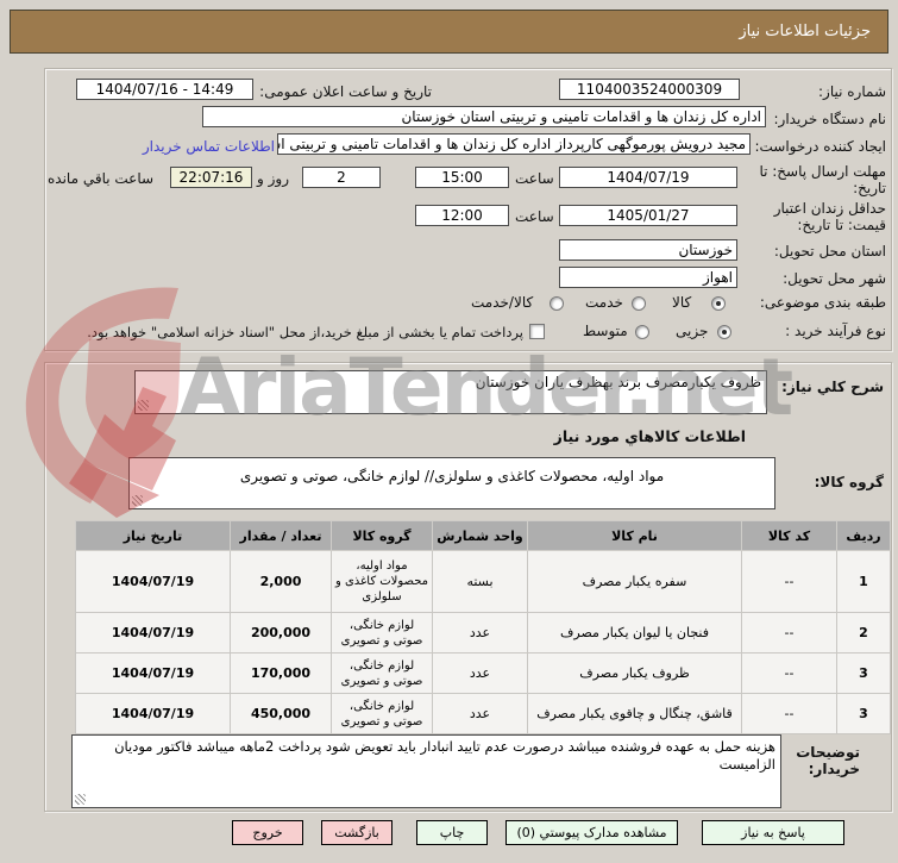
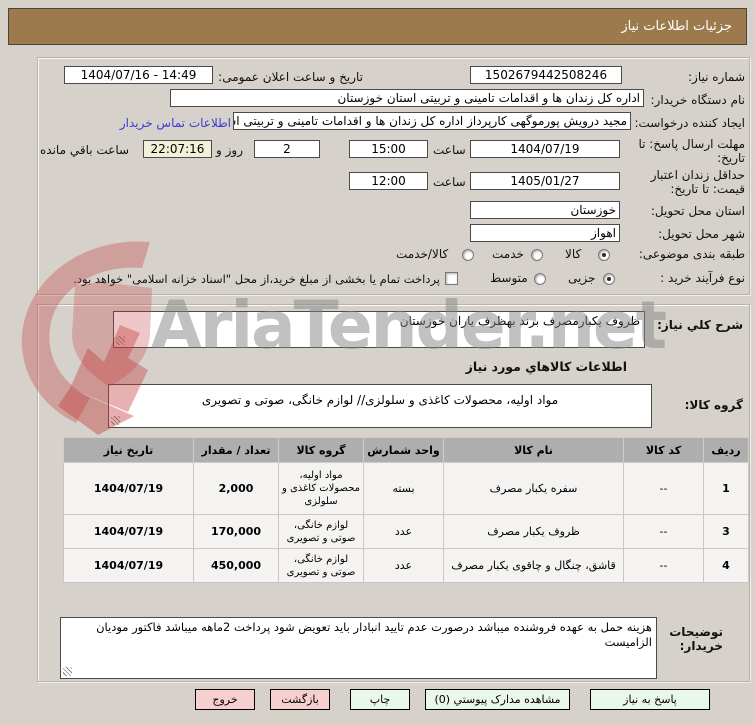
  جزئیات اطلاعات نیاز
  شماره نیاز:
- 1104003524000309
+ 1502679442508246
  تاریخ و ساعت اعلان عمومی:
  1404/07/16 - 14:49
  نام دستگاه خریدار:
  اداره کل زندان ها و اقدامات تامینی و تربیتی استان خوزستان
  ایجاد کننده درخواست:
  مجید درویش پورموگهی کارپرداز اداره کل زندان ها و اقدامات تامینی و تربیتی ا
  اطلاعات تماس خریدار
  مهلت ارسال پاسخ: تا تاریخ:
  1404/07/19
  ساعت
  15:00
  2
  روز و
  22:07:16
  ساعت باقي مانده
  حداقل زندان اعتبار قیمت: تا تاریخ:
  1405/01/27
  ساعت
  12:00
  استان محل تحویل:
  خوزستان
  شهر محل تحویل:
  اهواز
  طبقه بندی موضوعی:
  کالا
  خدمت
  کالا/خدمت
  نوع فرآیند خرید :
  جزیی
  متوسط
  پرداخت تمام یا بخشی از مبلغ خرید،از محل "اسناد خزانه اسلامی" خواهد بود.
  شرح کلي نیاز:
  ظروف یکبارمصرف برند بهظرف یاران خوزستان
  اطلاعات کالاهاي مورد نیاز
  گروه کالا:
  مواد اولیه، محصولات کاغذی و سلولزی// لوازم خانگی، صوتی و تصویری
  ردیف	کد کالا	نام کالا	واحد شمارش	گروه کالا	تعداد / مقدار	تاریخ نیاز
  1	--	سفره یکبار مصرف	بسته	مواد اولیه، محصولات کاغذی و سلولزی	2,000	1404/07/19
- 2	--	فنجان یا لیوان یکبار مصرف	عدد	لوازم خانگی، صوتی و تصویری	200,000	1404/07/19
  3	--	ظروف یکبار مصرف	عدد	لوازم خانگی، صوتی و تصویری	170,000	1404/07/19
- 3	--	قاشق، چنگال و چاقوی یکبار مصرف	عدد	لوازم خانگی، صوتی و تصویری	450,000	1404/07/19
+ 4	--	قاشق، چنگال و چاقوی یکبار مصرف	عدد	لوازم خانگی، صوتی و تصویری	450,000	1404/07/19
  هزینه حمل به عهده فروشنده میباشد درصورت عدم تایید انبادار باید تعویض شود پرداخت 2ماهه میباشد فاکتور مودیان
  الزامیست
  توضیحات
  خریدار:
  پاسخ به نیاز
  مشاهده مدارک پیوستي (0)
  چاپ
  بازگشت
  خروج
  AriaTender.net
